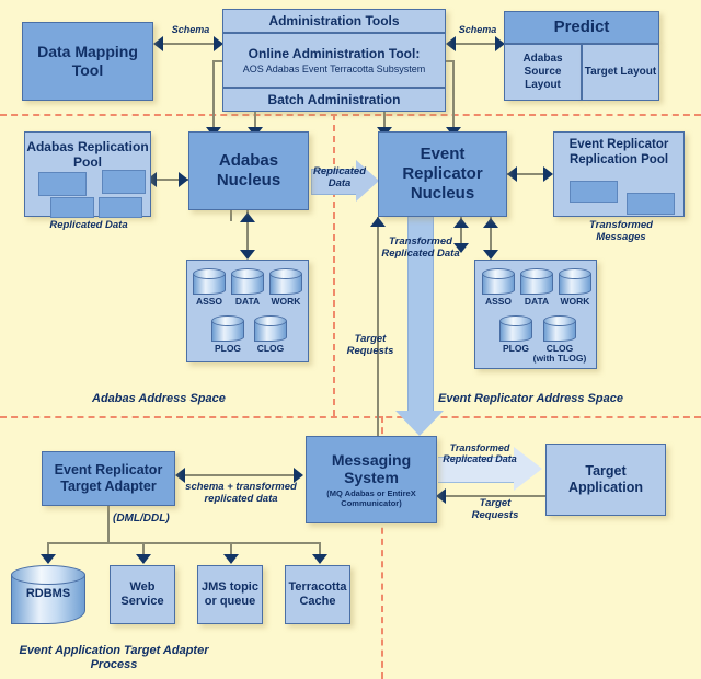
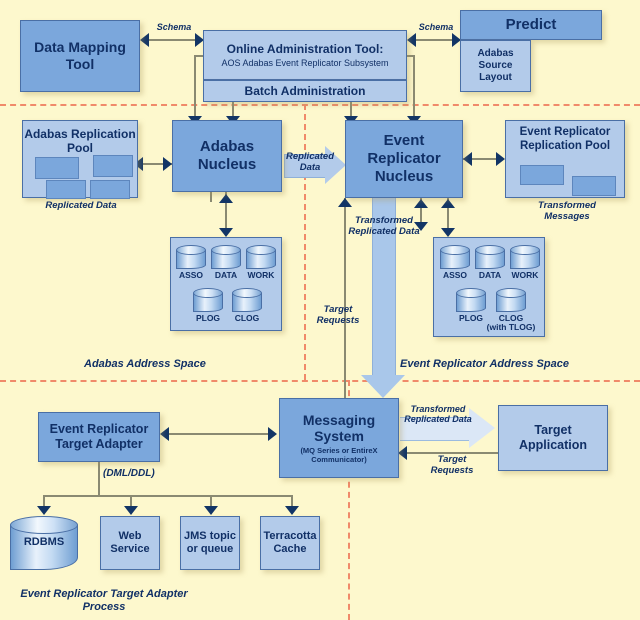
  Data Mapping Tool
- Administration Tools
  Online Administration Tool:
- AOS Adabas Event Terracotta Subsystem
+ AOS Adabas Event Replicator Subsystem
  Batch Administration
  Predict
  Adabas Source Layout
- Target Layout
  Schema
  Schema
  Adabas Replication Pool
  Replicated Data
  Adabas Nucleus
  Event Replicator Nucleus
  Replicated Data
  Event Replicator Replication Pool
  Transformed Messages
  ASSO
  DATA
  WORK
  PLOG
  CLOG
  ASSO
  DATA
  WORK
  PLOG
  CLOG
  (with TLOG)
  Target Requests
  Transformed Replicated Data
  Adabas Address Space
  Event Replicator Address Space
  Event Replicator Target Adapter
  Messaging System
- (MQ Adabas or EntireX Communicator)
+ (MQ Series or EntireX Communicator)
  Target Application
- schema + transformed replicated data
  Transformed Replicated Data
  Target Requests
  (DML/DDL)
  RDBMS
  Web Service
  JMS topic or queue
  Terracotta Cache
- Event Application Target Adapter Process
+ Event Replicator Target Adapter Process
